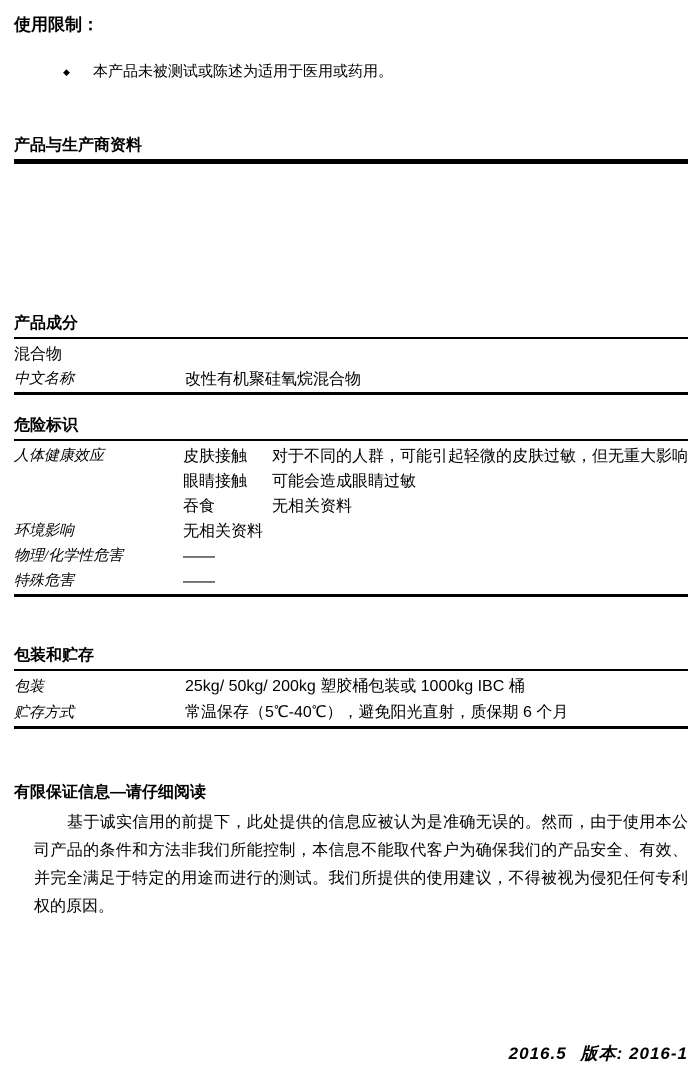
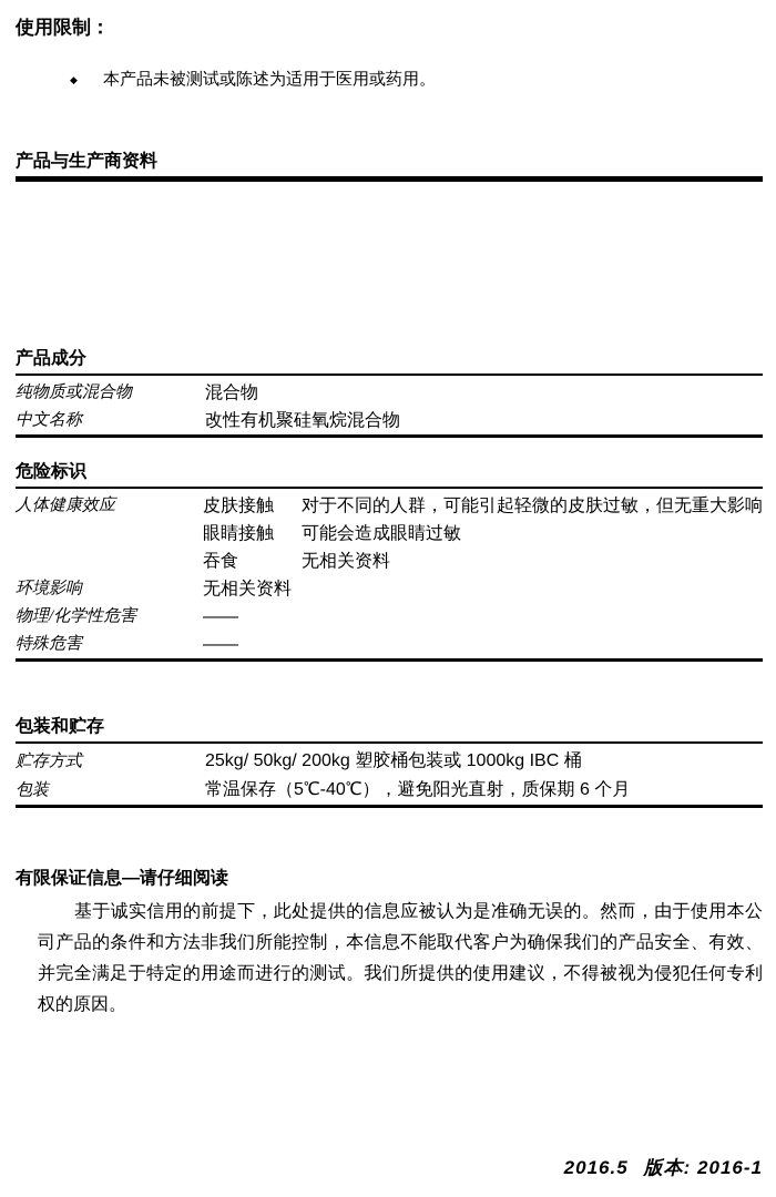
  使用限制：
  ◆
  本产品未被测试或陈述为适用于医用或药用。
  产品与生产商资料
  产品成分
+ 纯物质或混合物
  混合物
  中文名称
  改性有机聚硅氧烷混合物
  危险标识
  人体健康效应
  皮肤接触
  对于不同的人群，可能引起轻微的皮肤过敏，但无重大影响
  眼睛接触
  可能会造成眼睛过敏
  吞食
  无相关资料
  环境影响
  无相关资料
  物理/化学性危害
  ——
  特殊危害
  ——
  包装和贮存
- 包装
+ 贮存方式
  25kg/ 50kg/ 200kg 塑胶桶包装或 1000kg IBC 桶
- 贮存方式
+ 包装
  常温保存（5℃-40℃），避免阳光直射，质保期 6 个月
  有限保证信息—请仔细阅读
  基于诚实信用的前提下，此处提供的信息应被认为是准确无误的。然而，由于使用本公司产品的条件和方法非我们所能控制，本信息不能取代客户为确保我们的产品安全、有效、并完全满足于特定的用途而进行的测试。我们所提供的使用建议，不得被视为侵犯任何专利权的原因。
  2016.5 版本: 2016-1
